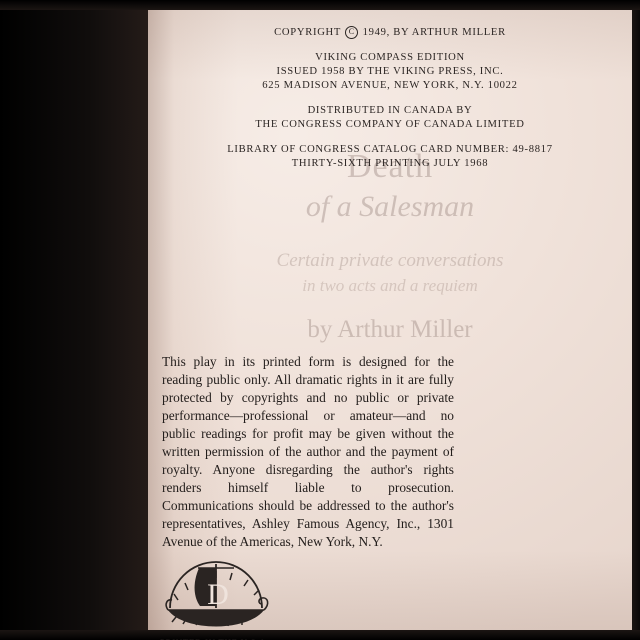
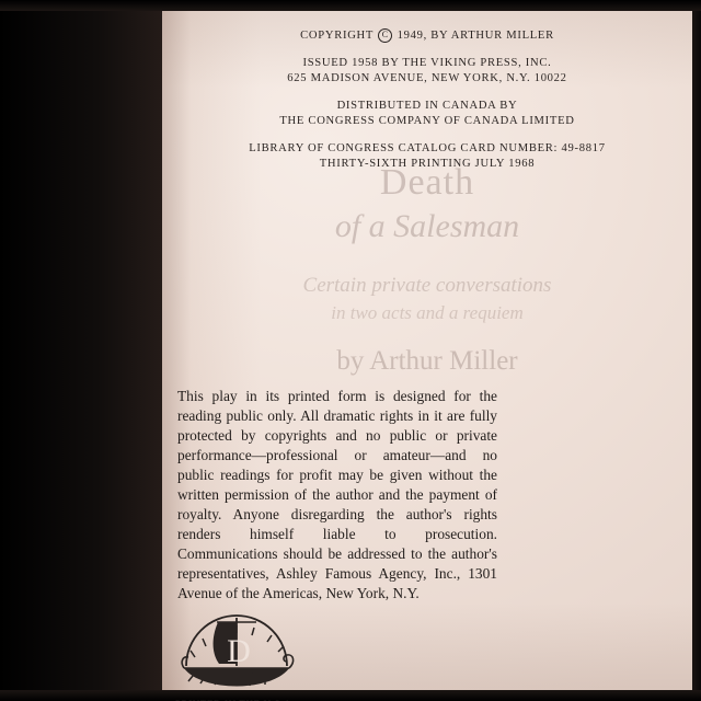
  Death
  of a Salesman
  Certain private conversations
  in two acts and a requiem
  by Arthur Miller
  COPYRIGHT C 1949, BY ARTHUR MILLER
- VIKING COMPASS EDITION
  ISSUED 1958 BY THE VIKING PRESS, INC.
  625 MADISON AVENUE, NEW YORK, N.Y. 10022
  DISTRIBUTED IN CANADA BY
  THE CONGRESS COMPANY OF CANADA LIMITED
  LIBRARY OF CONGRESS CATALOG CARD NUMBER: 49-8817
  THIRTY-SIXTH PRINTING JULY 1968
  This play in its printed form is designed for the reading public only. All dramatic rights in it are fully protected by copyrights and no public or private performance—professional or amateur—and no public readings for profit may be given without the written permission of the author and the payment of royalty. Anyone disregarding the author's rights renders himself liable to prosecution. Communications should be addressed to the author's representatives, Ashley Famous Agency, Inc., 1301 Avenue of the Americas, New York, N.Y.
  D
